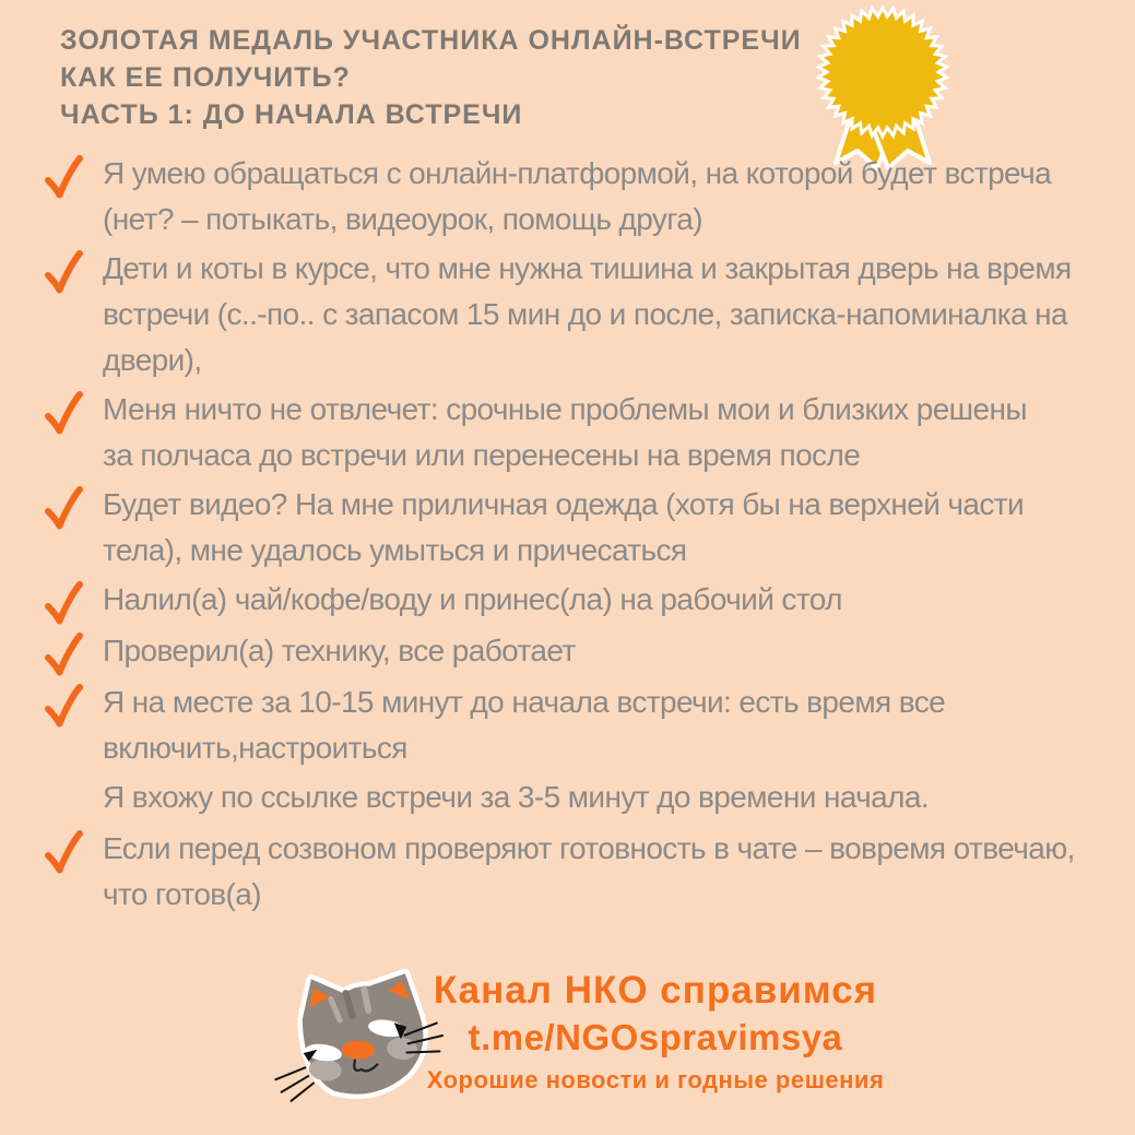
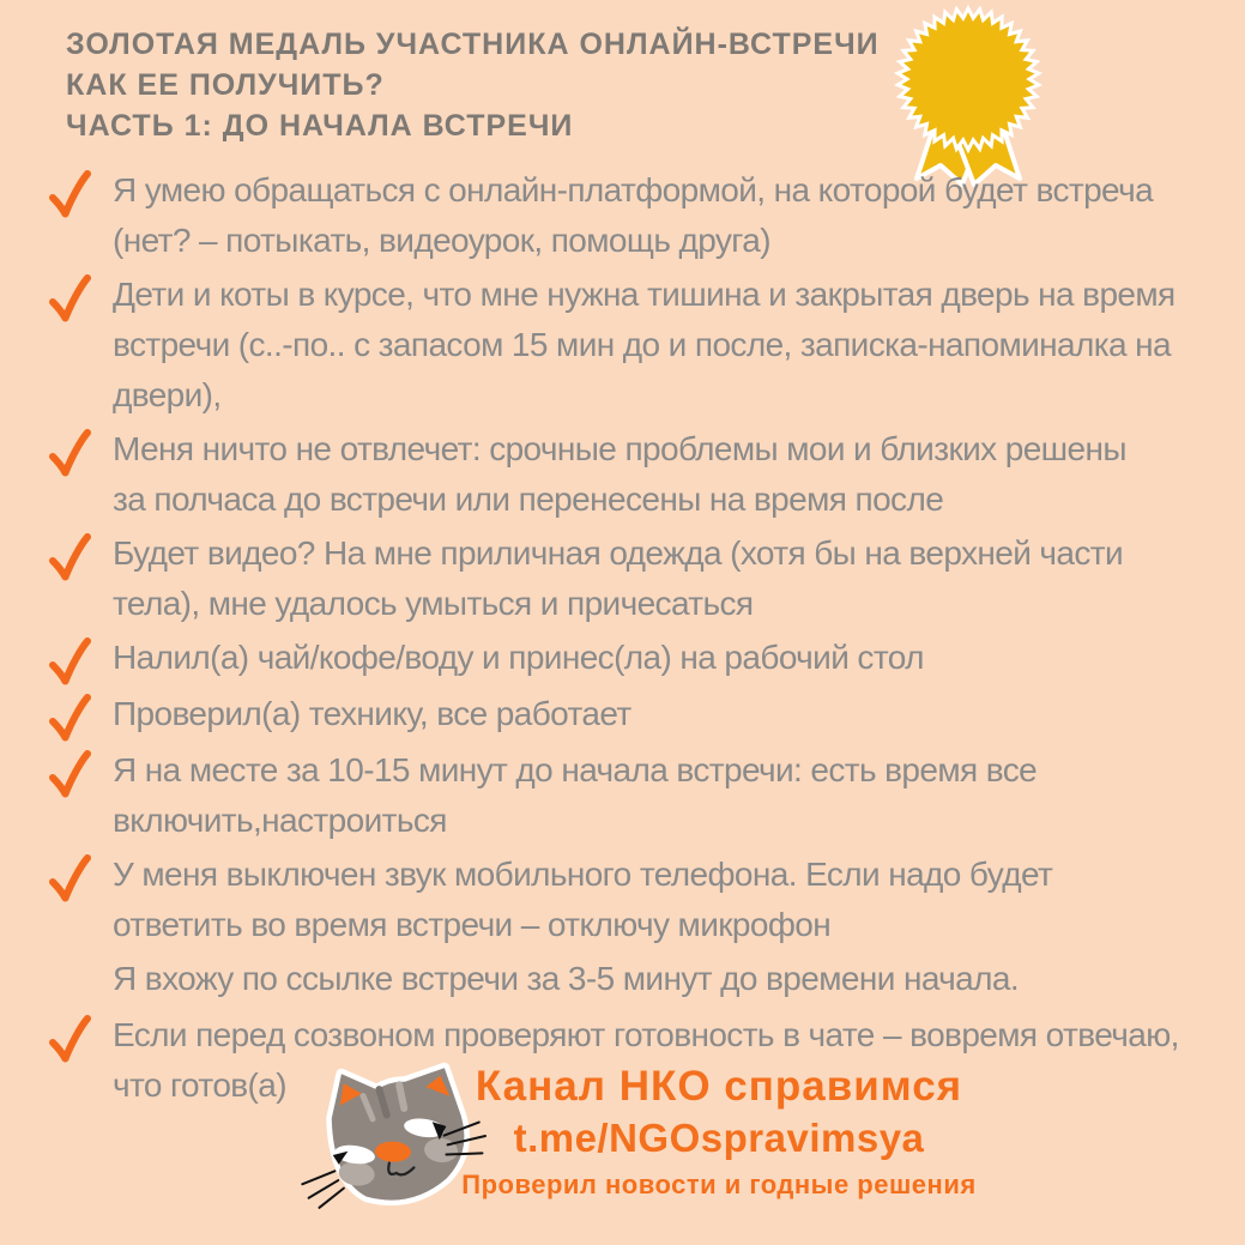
  ЗОЛОТАЯ МЕДАЛЬ УЧАСТНИКА ОНЛАЙН-ВСТРЕЧ
  КАК ЕЕ ПОЛУЧИТЬ?
  ЧАСТЬ 1: ДО НАЧАЛА ВСТРЕЧИ
  Я умею обращаться с онлайн-платформой, на которой будет встреча
  (нет? – потыкать, видеоурок, помощь друга)
  Дети и коты в курсе, что мне нужна тишина и закрытая дверь на время
  встречи (с..-по.. с запасом 15 мин до и после, записка-напоминалка на
  двери),
  Меня ничто не отвлечет: срочные проблемы мои и близких решены
  за полчаса до встречи или перенесены на время после
  Будет видео? На мне приличная одежда (хотя бы на верхней части
  тела), мне удалось умыться и причесаться
  Налил(а) чай/кофе/воду и принес(ла) на рабочий стол
  Проверил(а) технику, все работает
  Я на месте за 10-15 минут до начала встречи: есть время все
  включить,настроиться
+ У меня выключен звук мобильного телефона. Если надо будет
+ ответить во время встречи – отключу микрофон
  Я вхожу по ссылке встречи за 3-5 минут до времени начала.
  Если перед созвоном проверяют готовность в чате – вовремя отвечаю,
  что готов(а)
  Канал НКО справимся
  t.me/NGOspravimsya
- Хорошие новости и годные решения
+ Проверил новости и годные решения
